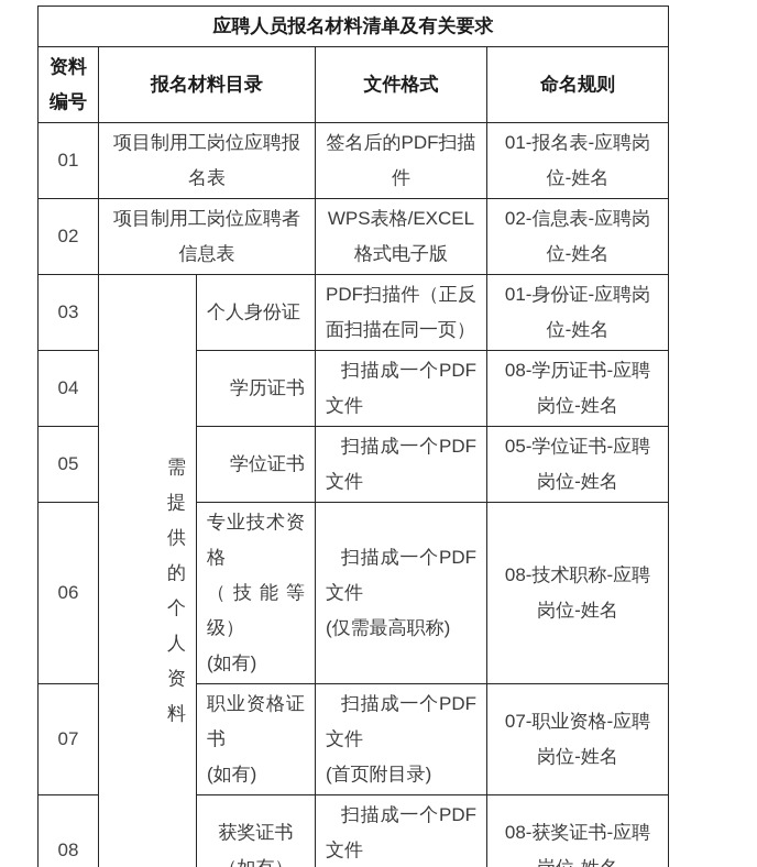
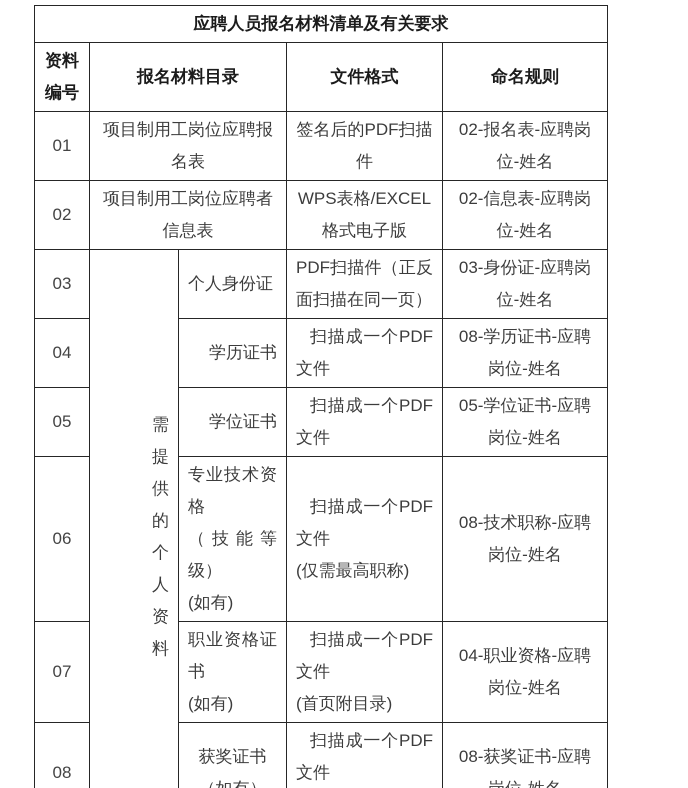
  应聘人员报名材料清单及有关要求
  资料编号	报名材料目录	文件格式	命名规则
- 01	项目制用工岗位应聘报名表	签名后的PDF扫描件	01-报名表-应聘岗位-姓名
+ 01	项目制用工岗位应聘报名表	签名后的PDF扫描件	02-报名表-应聘岗位-姓名
  02	项目制用工岗位应聘者信息表	WPS表格/EXCEL格式电子版	02-信息表-应聘岗位-姓名
- 03	需 提 供 的 个 人 资 料	个人身份证	PDF扫描件（正反面扫描在同一页）	01-身份证-应聘岗位-姓名
+ 03	需 提 供 的 个 人 资 料	个人身份证	PDF扫描件（正反面扫描在同一页）	03-身份证-应聘岗位-姓名
  04	学历证书	扫描成一个PDF文件	08-学历证书-应聘岗位-姓名
  05	学位证书	扫描成一个PDF文件	05-学位证书-应聘岗位-姓名
  06	专业技术资格 （技能等级） (如有)	扫描成一个PDF文件 (仅需最高职称)	08-技术职称-应聘岗位-姓名
- 07	职业资格证书 (如有)	扫描成一个PDF文件 (首页附目录)	07-职业资格-应聘岗位-姓名
+ 07	职业资格证书 (如有)	扫描成一个PDF文件 (首页附目录)	04-职业资格-应聘岗位-姓名
